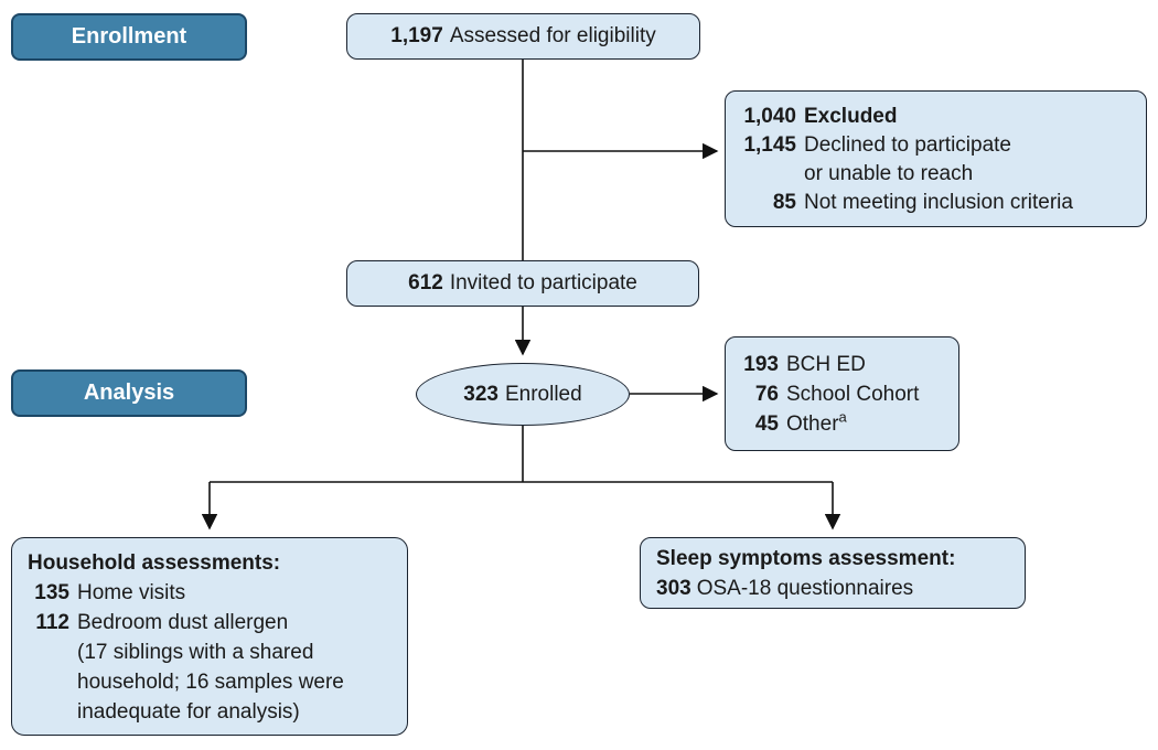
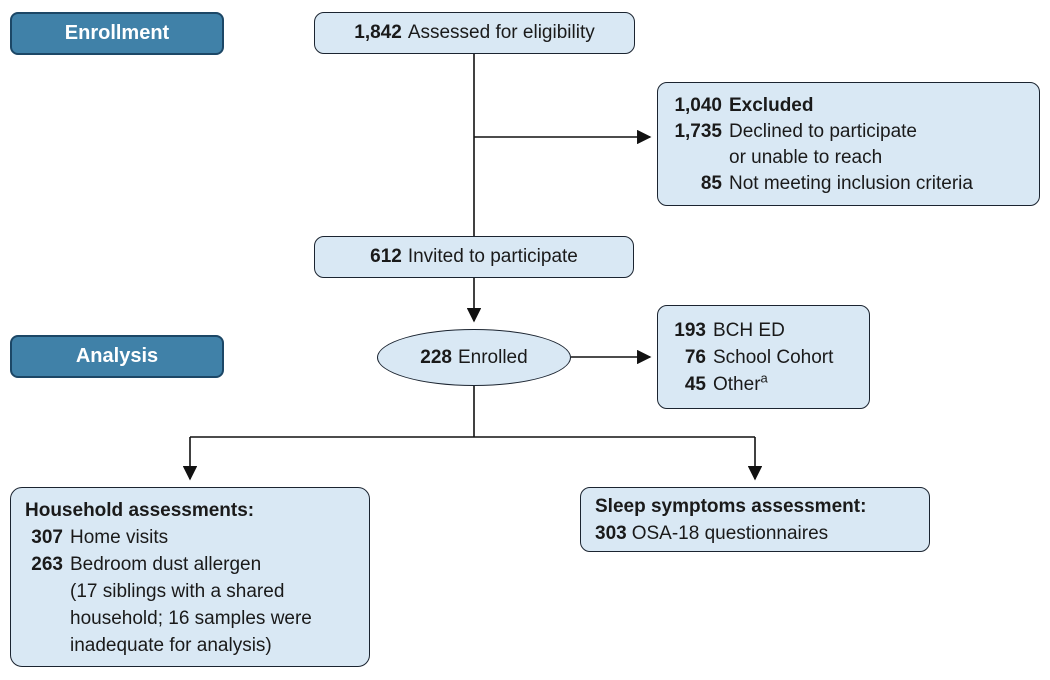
  Enrollment
  Analysis
- 1,197
+ 1,842
  Assessed for eligibility
  1,040
  Excluded
- 1,145
+ 1,735
  Declined to participate
  or unable to reach
  85
  Not meeting inclusion criteria
  612
  Invited to participate
- 323
+ 228
  Enrolled
  193
  BCH ED
  76
  School Cohort
  45
  Othera
  Household assessments:
- 135
+ 307
  Home visits
- 112
+ 263
  Bedroom dust allergen
  (17 siblings with a shared
  household; 16 samples were
  inadequate for analysis)
  Sleep symptoms assessment:
  303
  OSA-18 questionnaires
